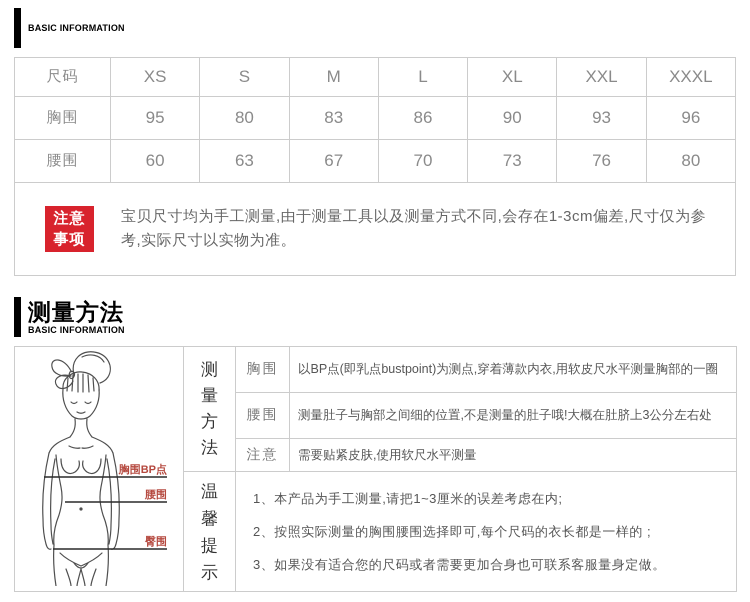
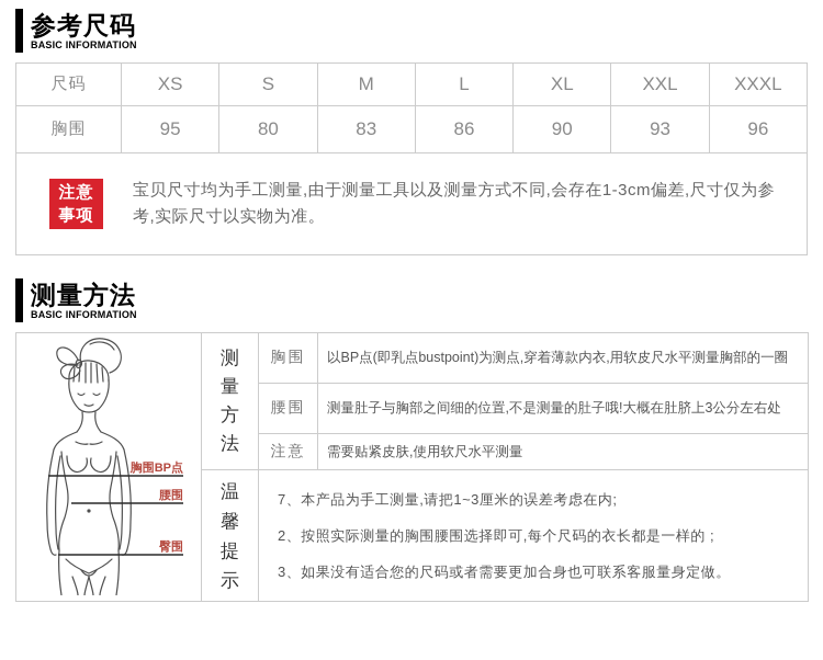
+ 参考尺码
  BASIC INFORMATION
  尺码	XS	S	M	L	XL	XXL	XXXL
  胸围	95	80	83	86	90	93	96
- 腰围	60	63	67	70	73	76	80
  注意 事项 宝贝尺寸均为手工测量,由于测量工具以及测量方式不同,会存在1-3cm偏差,尺寸仅为参考,实际尺寸以实物为准。
  测量方法
  BASIC INFORMATION
  胸围BP点 腰围 臀围	测量方法	胸围	以BP点(即乳点bustpoint)为测点,穿着薄款内衣,用软皮尺水平测量胸部的一圈
  腰围	测量肚子与胸部之间细的位置,不是测量的肚子哦!大概在肚脐上3公分左右处
  注意	需要贴紧皮肤,使用软尺水平测量
- 温馨提示	1、本产品为手工测量,请把1~3厘米的误差考虑在内; 2、按照实际测量的胸围腰围选择即可,每个尺码的衣长都是一样的 ; 3、如果没有适合您的尺码或者需要更加合身也可联系客服量身定做。
+ 温馨提示	7、本产品为手工测量,请把1~3厘米的误差考虑在内; 2、按照实际测量的胸围腰围选择即可,每个尺码的衣长都是一样的 ; 3、如果没有适合您的尺码或者需要更加合身也可联系客服量身定做。
